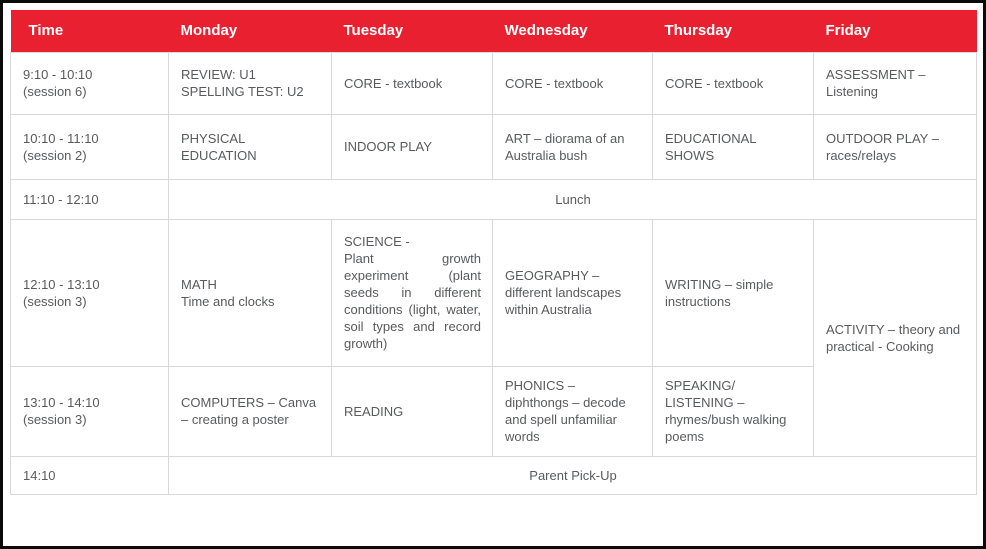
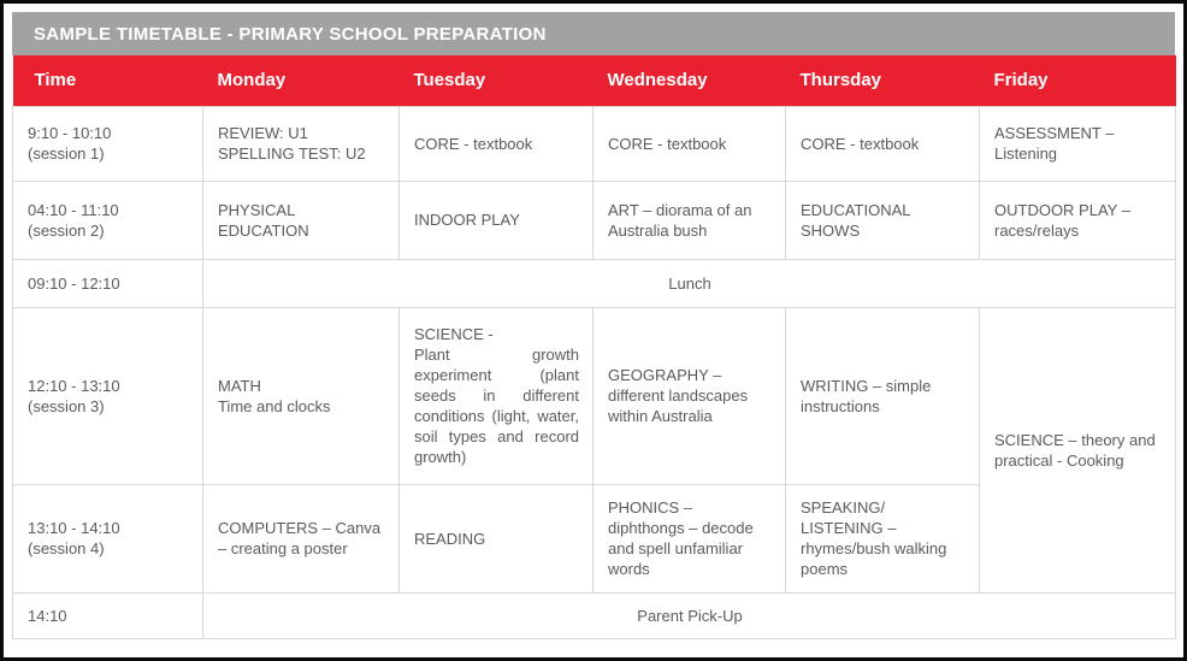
+ SAMPLE TIMETABLE - PRIMARY SCHOOL PREPARATION
  Time	Monday	Tuesday	Wednesday	Thursday	Friday
- 9:10 - 10:10 (session 6)	REVIEW: U1 SPELLING TEST: U2	CORE - textbook	CORE - textbook	CORE - textbook	ASSESSMENT – Listening
+ 9:10 - 10:10 (session 1)	REVIEW: U1 SPELLING TEST: U2	CORE - textbook	CORE - textbook	CORE - textbook	ASSESSMENT – Listening
- 10:10 - 11:10 (session 2)	PHYSICAL EDUCATION	INDOOR PLAY	ART – diorama of an Australia bush	EDUCATIONAL SHOWS	OUTDOOR PLAY – races/relays
+ 04:10 - 11:10 (session 2)	PHYSICAL EDUCATION	INDOOR PLAY	ART – diorama of an Australia bush	EDUCATIONAL SHOWS	OUTDOOR PLAY – races/relays
- 11:10 - 12:10	Lunch
+ 09:10 - 12:10	Lunch
- 12:10 - 13:10 (session 3)	MATH Time and clocks	SCIENCE - Plant growth experiment (plant seeds in different conditions (light, water, soil types and record growth)	GEOGRAPHY – different landscapes within Australia	WRITING – simple instructions	ACTIVITY – theory and practical - Cooking
+ 12:10 - 13:10 (session 3)	MATH Time and clocks	SCIENCE - Plant growth experiment (plant seeds in different conditions (light, water, soil types and record growth)	GEOGRAPHY – different landscapes within Australia	WRITING – simple instructions	SCIENCE – theory and practical - Cooking
- 13:10 - 14:10 (session 3)	COMPUTERS – Canva – creating a poster	READING	PHONICS – diphthongs – decode and spell unfamiliar words	SPEAKING/ LISTENING – rhymes/bush walking poems
+ 13:10 - 14:10 (session 4)	COMPUTERS – Canva – creating a poster	READING	PHONICS – diphthongs – decode and spell unfamiliar words	SPEAKING/ LISTENING – rhymes/bush walking poems
  14:10	Parent Pick-Up
